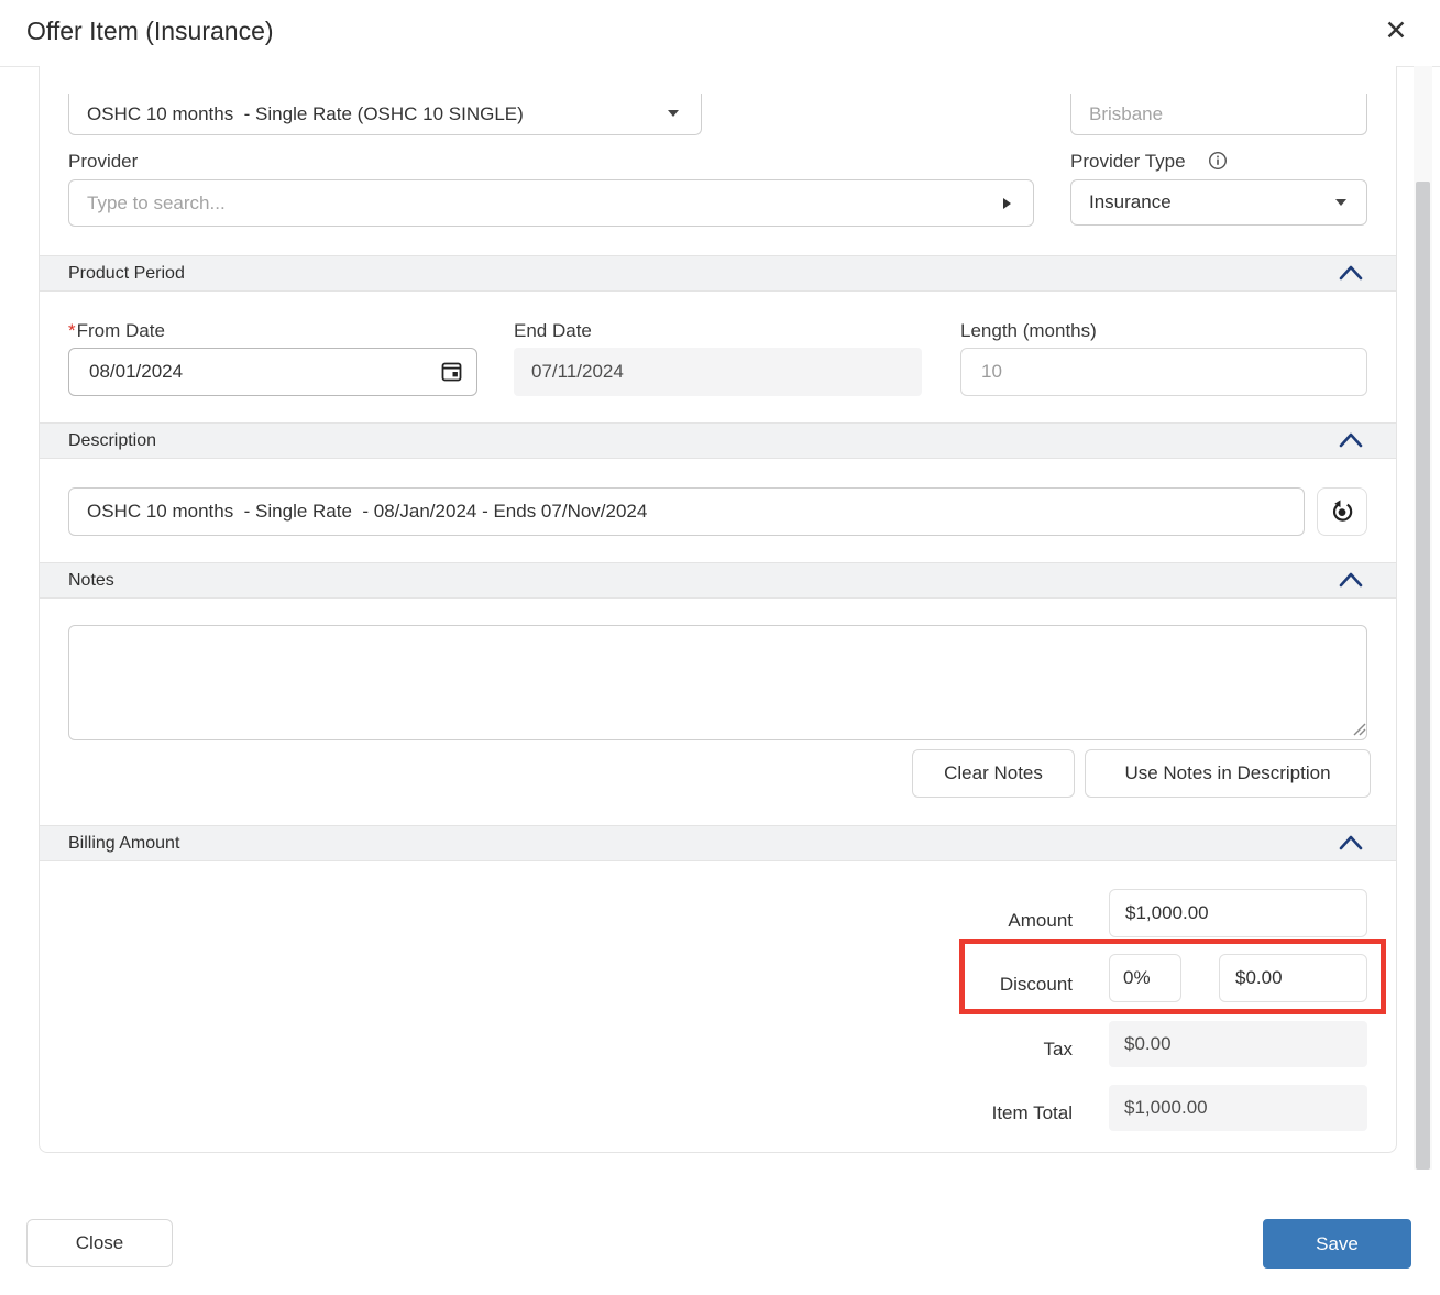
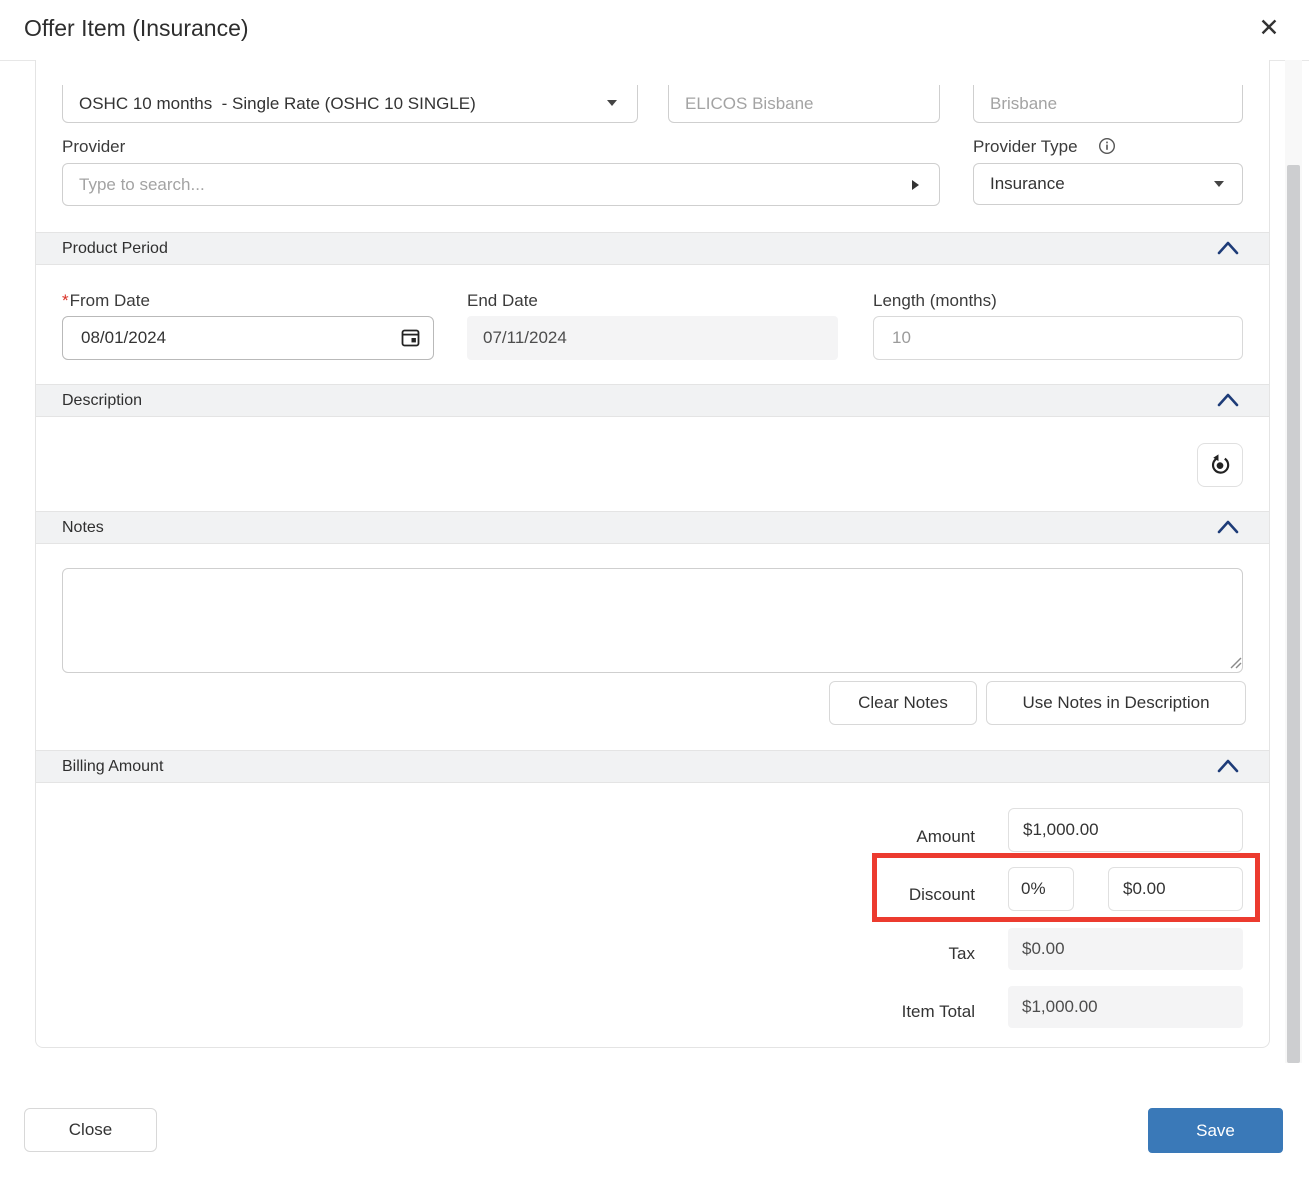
  Offer Item (Insurance)
  ✕
  OSHC 10 months - Single Rate (OSHC 10 SINGLE)
+ ELICOS Bisbane
  Brisbane
  Provider
  Provider Type
  Type to search...
  Insurance
  Product Period
  *From Date
  End Date
  Length (months)
  08/01/2024
  07/11/2024
  10
  Description
- OSHC 10 months - Single Rate - 08/Jan/2024 - Ends 07/Nov/2024
  Notes
  Clear Notes
  Use Notes in Description
  Billing Amount
  Amount
  $1,000.00
  Discount
  0%
  $0.00
  Tax
  $0.00
  Item Total
  $1,000.00
  Close
  Save
